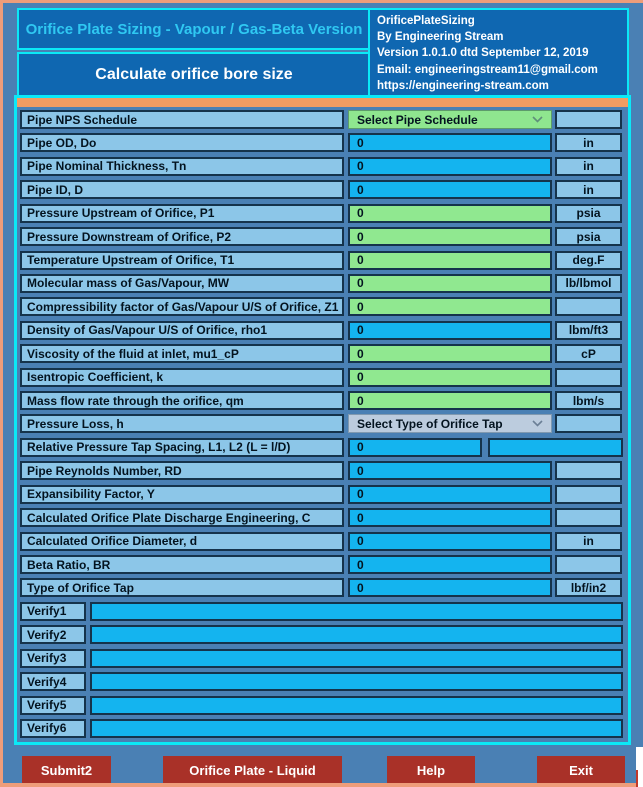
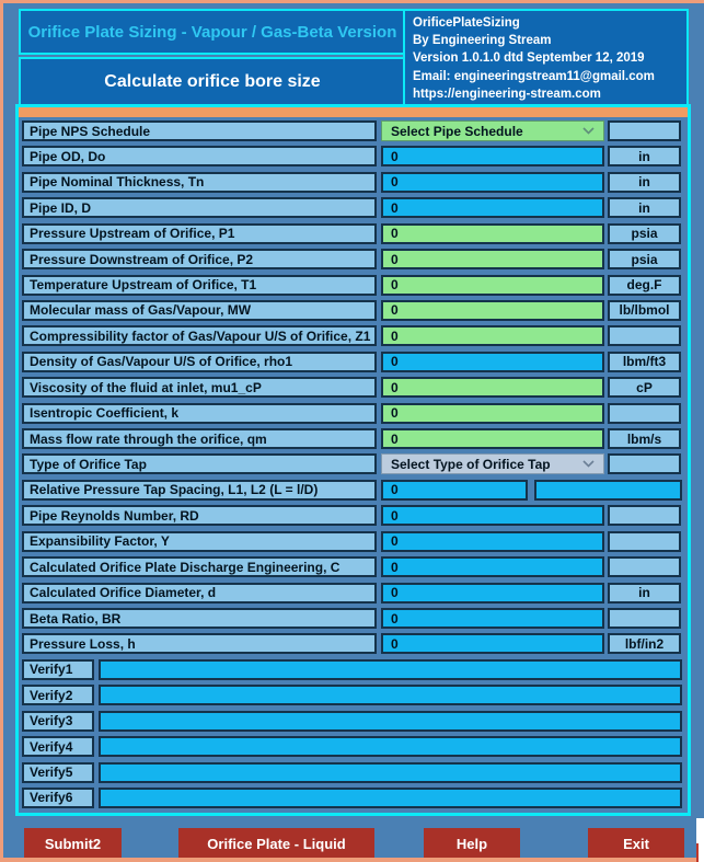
  Orifice Plate Sizing - Vapour / Gas-Beta Version
  Calculate orifice bore size
  OrificePlateSizing
  By Engineering Stream
  Version 1.0.1.0 dtd September 12, 2019
  Email: engineeringstream11@gmail.com
  https://engineering-stream.com
  Pipe NPS Schedule
  Select Pipe Schedule
  Pipe OD, Do
  0
  in
  Pipe Nominal Thickness, Tn
  0
  in
  Pipe ID, D
  0
  in
  Pressure Upstream of Orifice, P1
  0
  psia
  Pressure Downstream of Orifice, P2
  0
  psia
  Temperature Upstream of Orifice, T1
  0
  deg.F
  Molecular mass of Gas/Vapour, MW
  0
  lb/lbmol
  Compressibility factor of Gas/Vapour U/S of Orifice, Z1
  0
  Density of Gas/Vapour U/S of Orifice, rho1
  0
  lbm/ft3
  Viscosity of the fluid at inlet, mu1_cP
  0
  cP
  Isentropic Coefficient, k
  0
  Mass flow rate through the orifice, qm
  0
  lbm/s
- Pressure Loss, h
+ Type of Orifice Tap
  Select Type of Orifice Tap
  Relative Pressure Tap Spacing, L1, L2 (L = l/D)
  0
  Pipe Reynolds Number, RD
  0
  Expansibility Factor, Y
  0
  Calculated Orifice Plate Discharge Engineering, C
  0
  Calculated Orifice Diameter, d
  0
  in
  Beta Ratio, BR
  0
- Type of Orifice Tap
+ Pressure Loss, h
  0
  lbf/in2
  Verify1
  Verify2
  Verify3
  Verify4
  Verify5
  Verify6
  Submit2
  Orifice Plate - Liquid
  Help
  Exit
